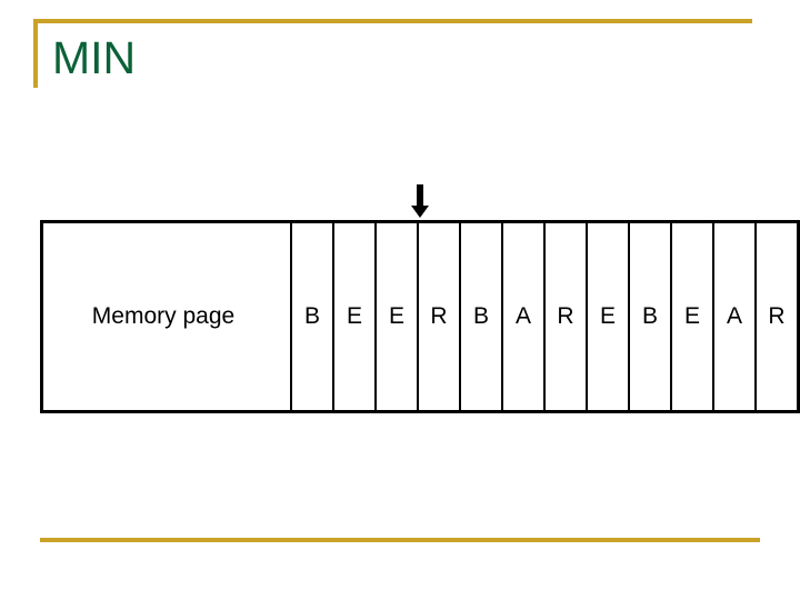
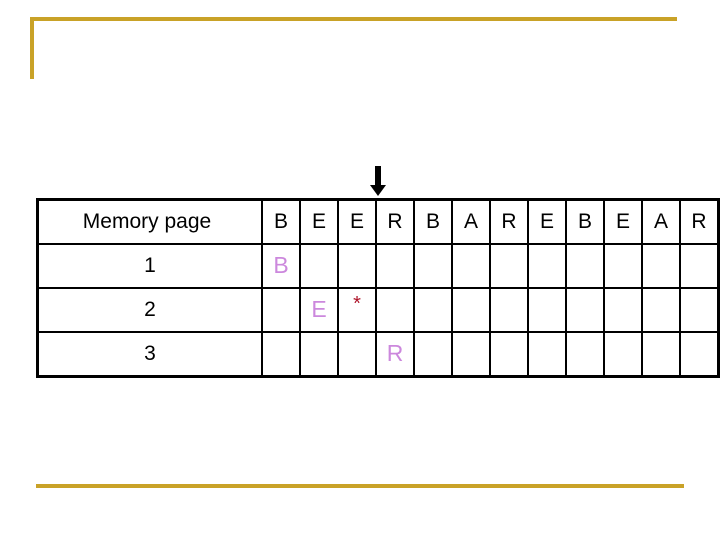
- MIN
  Memory page	B	E	E	R	B	A	R	E	B	E	A	R
+ 1	B
+ 2		E	*
+ 3				R
